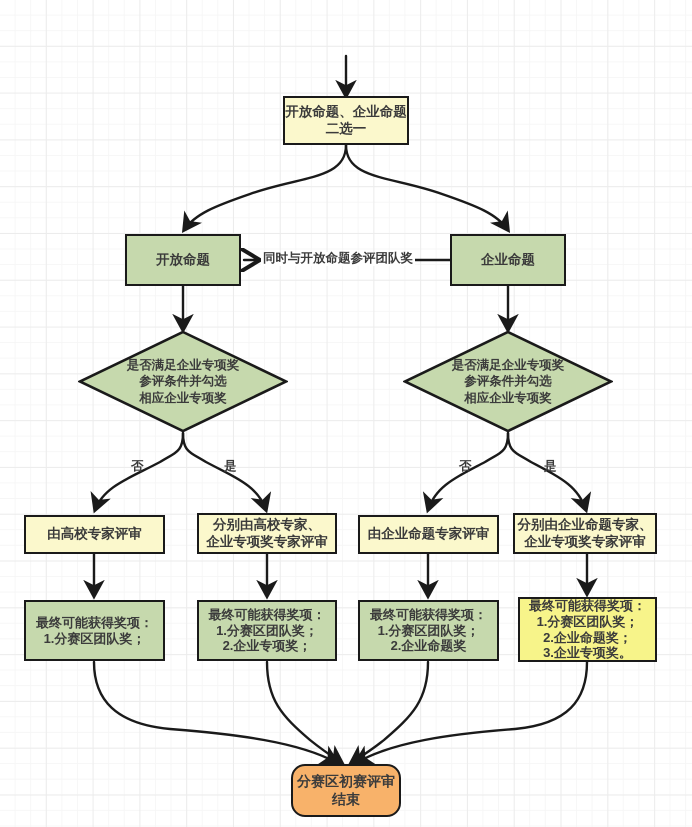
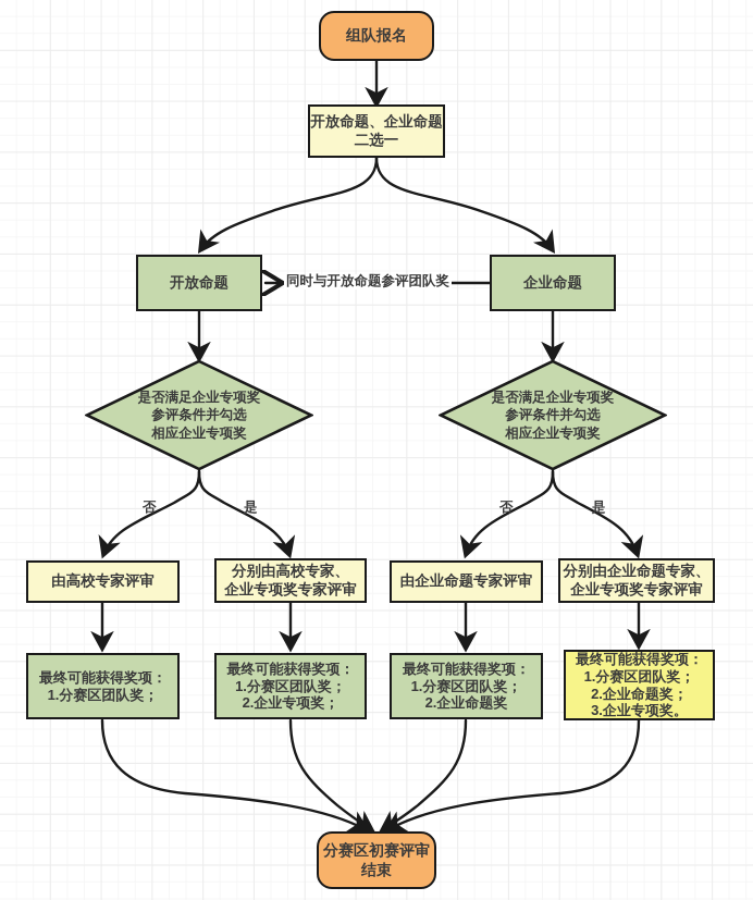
+ 组队报名
  开放命题、企业命题
  二选一
  开放命题
  企业命题
  同时与开放命题参评团队奖
  是否满足企业专项奖
  参评条件并勾选
  相应企业专项奖
  是否满足企业专项奖
  参评条件并勾选
  相应企业专项奖
  否
  是
  否
  是
  由高校专家评审
  分别由高校专家、
  企业专项奖专家评审
  由企业命题专家评审
  分别由企业命题专家、
  企业专项奖专家评审
  最终可能获得奖项：
  1.分赛区团队奖；
  最终可能获得奖项：
  1.分赛区团队奖；
  2.企业专项奖；
  最终可能获得奖项：
  1.分赛区团队奖；
  2.企业命题奖
  最终可能获得奖项：
  1.分赛区团队奖；
  2.企业命题奖；
  3.企业专项奖。
  分赛区初赛评审
  结束
